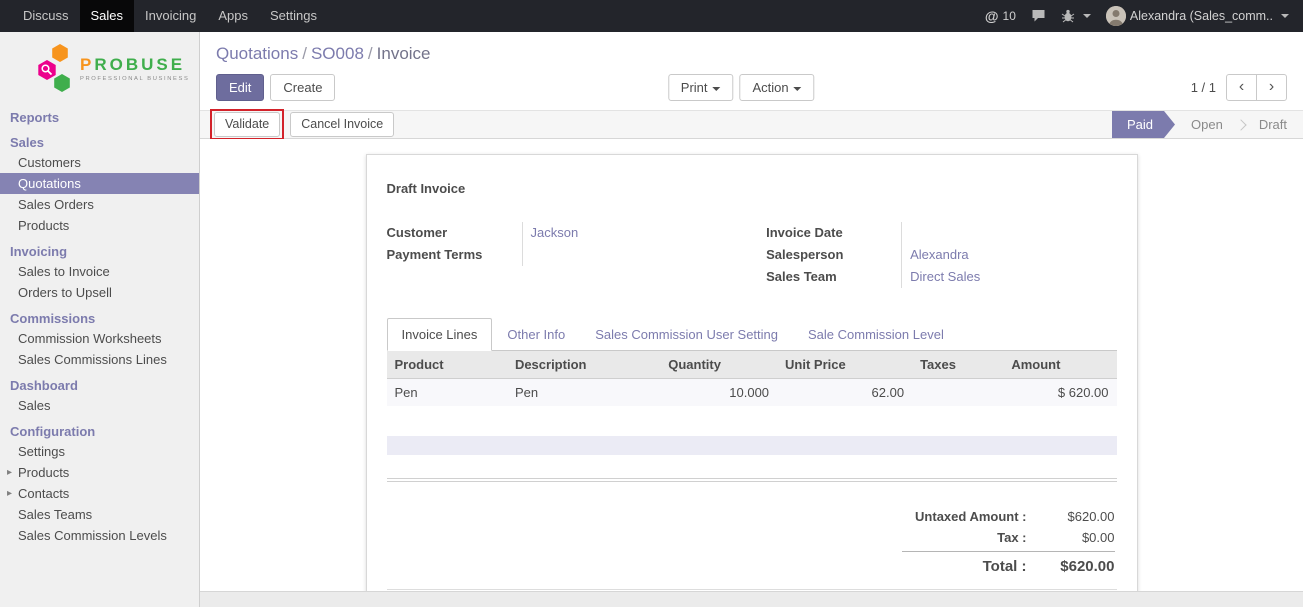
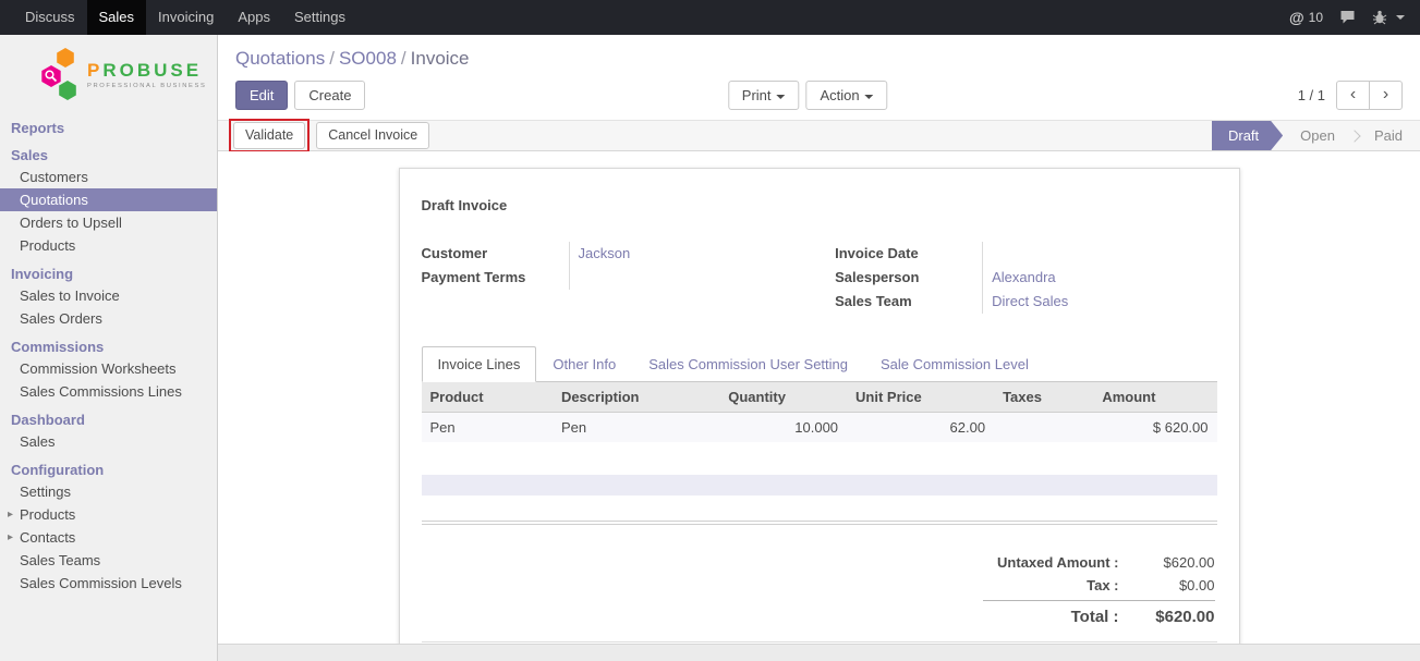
  Discuss
  Sales
  Invoicing
  Apps
  Settings
  @
  10
- Alexandra (Sales_comm..
  PROBUSE
  Reports
  Sales
  Customers
  Quotations
- Sales Orders
+ Orders to Upsell
  Products
  Invoicing
  Sales to Invoice
- Orders to Upsell
+ Sales Orders
  Commissions
  Commission Worksheets
  Sales Commissions Lines
  Dashboard
  Sales
  Configuration
  Settings
  ▸
  Products
  ▸
  Contacts
  Sales Teams
  Sales Commission Levels
  Quotations / SO008 / Invoice
  Edit
  Create
  Print
  Action
  1 / 1
  ‹
  ›
  Validate
  Cancel Invoice
- Paid
+ Draft
  Open
- Draft
+ Paid
  Draft Invoice
  Customer
  Jackson
  Payment Terms
  Invoice Date
  Salesperson
  Alexandra
  Sales Team
  Direct Sales
  Invoice Lines
  Other Info
  Sales Commission User Setting
  Sale Commission Level
  Product	Description	Quantity	Unit Price	Taxes	Amount
  Pen	Pen	10.000	62.00		$ 620.00
  Untaxed Amount :
  $620.00
  Tax :
  $0.00
  Total :
  $620.00
